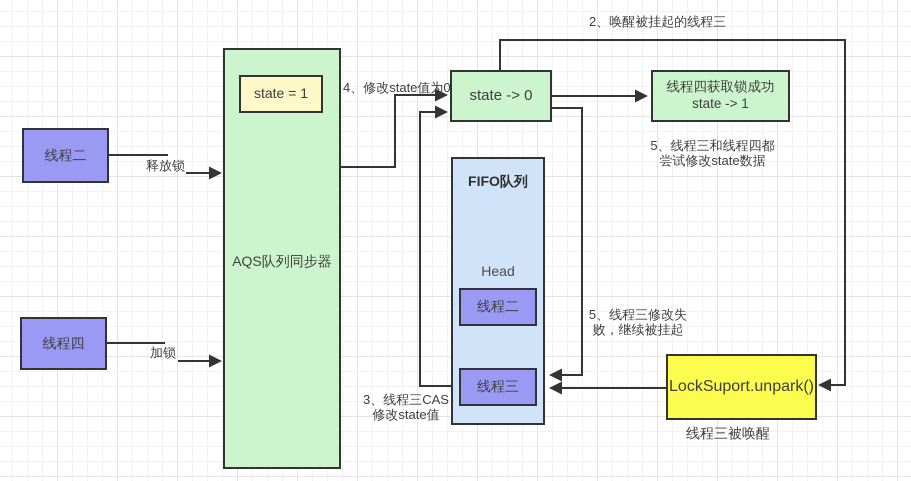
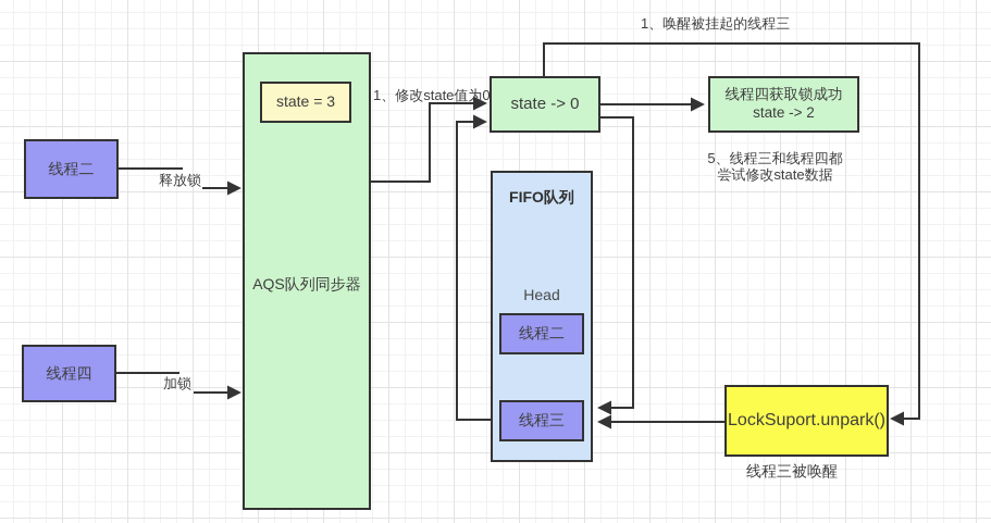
  线程二
  线程四
  AQS队列同步器
- state = 1
+ state = 3
  state -> 0
  线程四获取锁成功
- state -> 1
+ state -> 2
  FIFO队列
  Head
  线程二
  线程三
  LockSuport.unpark()
  线程三被唤醒
  释放锁
  加锁
- 4、修改state值为0
+ 1、修改state值为0
- 2、唤醒被挂起的线程三
+ 1、唤醒被挂起的线程三
- 3、线程三CAS
- 修改state值
  5、线程三和线程四都
  尝试修改state数据
- 5、线程三修改失
- 败，继续被挂起
